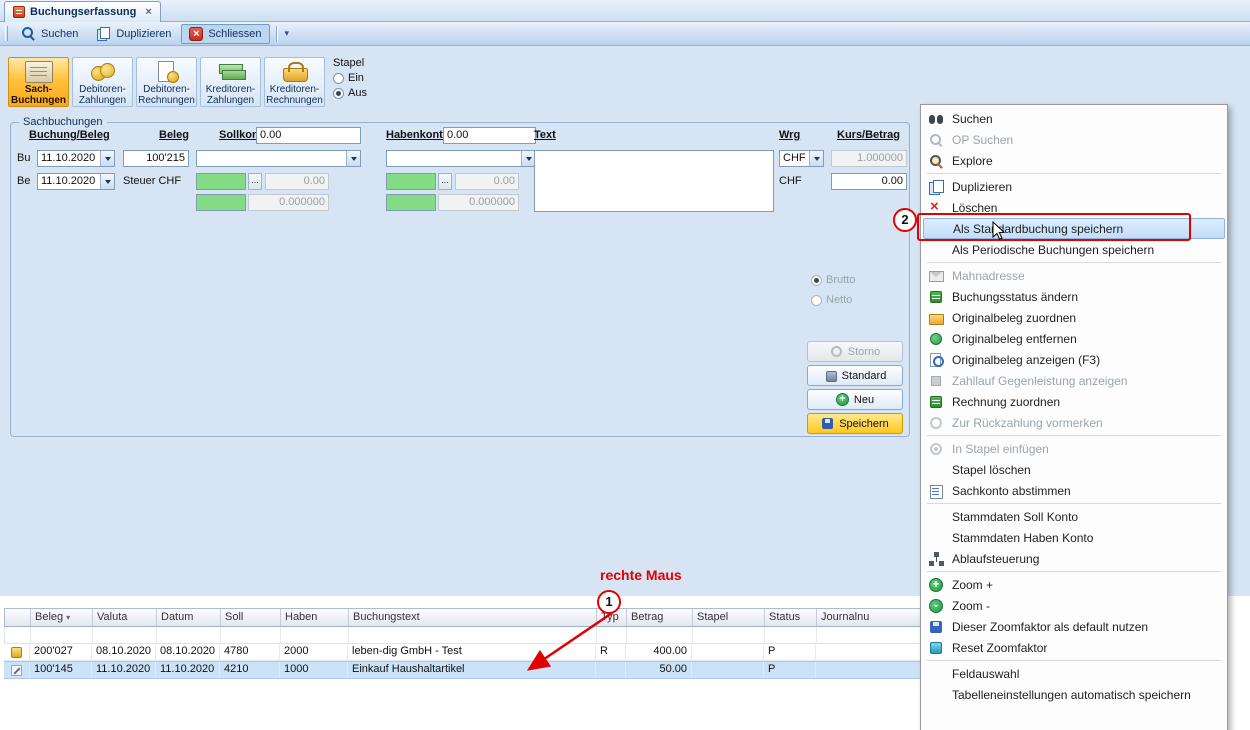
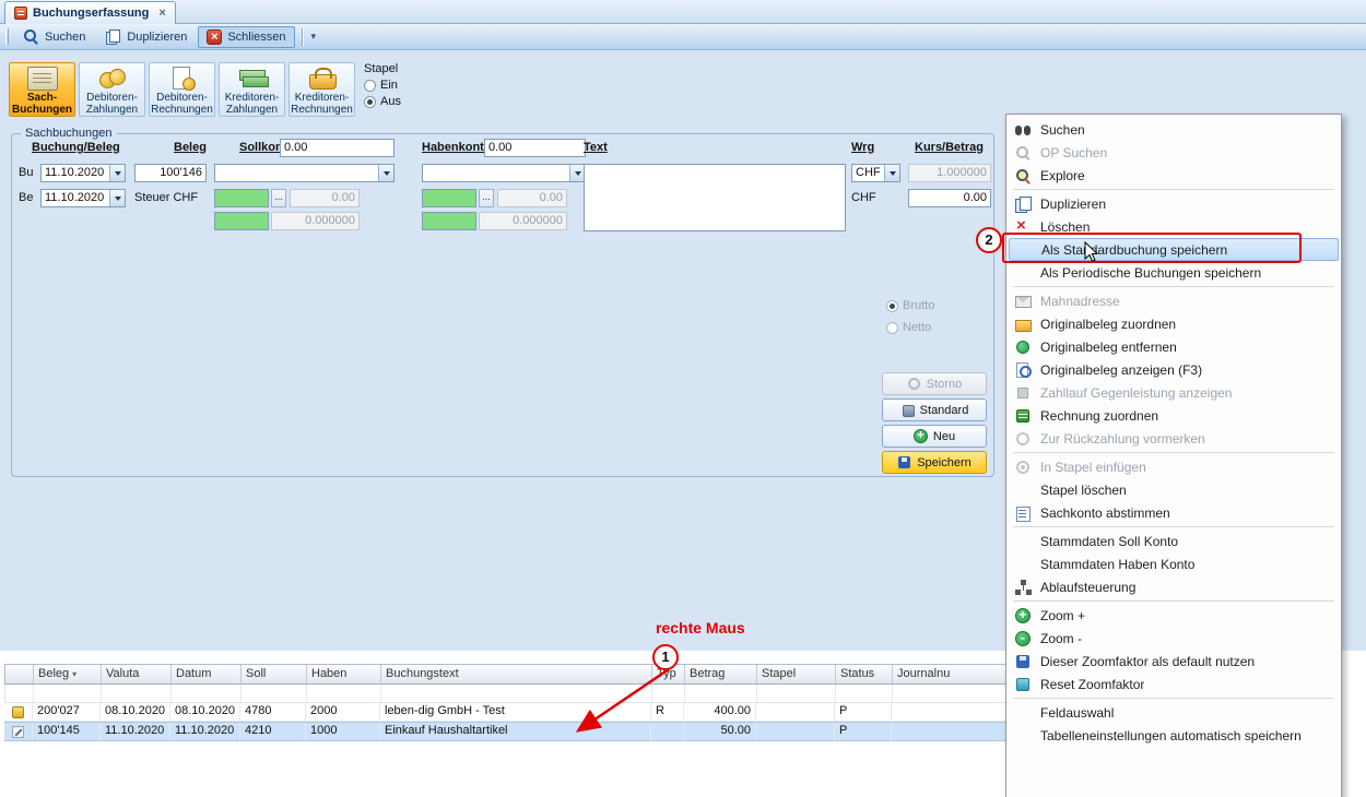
  Buchungserfassung
  ×
  Suchen
  Duplizieren
  Schliessen
  ▾
  Sach-
  Buchungen
  Debitoren-
  Zahlungen
  Debitoren-
  Rechnungen
  Kreditoren-
  Zahlungen
  Kreditoren-
  Rechnungen
  Stapel
  Ein
  Aus
  Sachbuchungen
  Buchung/Beleg
  Beleg
  0.00
  Habenkont
  0.00
  Text
  Wrg
  Kurs/Betrag
  Bu
  11.10.2020
- 100'215
+ 100'146
  CHF
  1.000000
  Be
  11.10.2020
  Steuer CHF
  ...
  0.00
  ...
  0.00
  CHF
  0.00
  0.000000
  0.000000
  Brutto
  Netto
  Storno
  Standard
  Neu
  Speichern
  Beleg ▾
  Valuta
  Datum
  Soll
  Haben
  Buchungstext
  Betrag
  Stapel
  Status
  Journalnu
  200'027
  08.10.2020
  08.10.2020
  4780
  2000
  leben-dig GmbH - Test
  R
  400.00
  P
  100'145
  11.10.2020
  11.10.2020
  4210
  1000
  Einkauf Haushaltartikel
  50.00
  P
  rechte Maus
  1
  2
  Suchen
  OP Suchen
  Explore
  Duplizieren
  Löschen
  Als Stadardbuchung speichern
  Als Periodische Buchungen speichern
  Mahnadresse
- Buchungsstatus ändern
  Originalbeleg zuordnen
  Originalbeleg entfernen
  Originalbeleg anzeigen (F3)
  Zahllauf Gegenleistung anzeigen
  Rechnung zuordnen
  Zur Rückzahlung vormerken
  In Stapel einfügen
  Stapel löschen
  Sachkonto abstimmen
  Stammdaten Soll Konto
  Stammdaten Haben Konto
  Ablaufsteuerung
  Zoom +
  Zoom -
  Dieser Zoomfaktor als default nutzen
  Reset Zoomfaktor
  Feldauswahl
  Tabelleneinstellungen automatisch speichern
